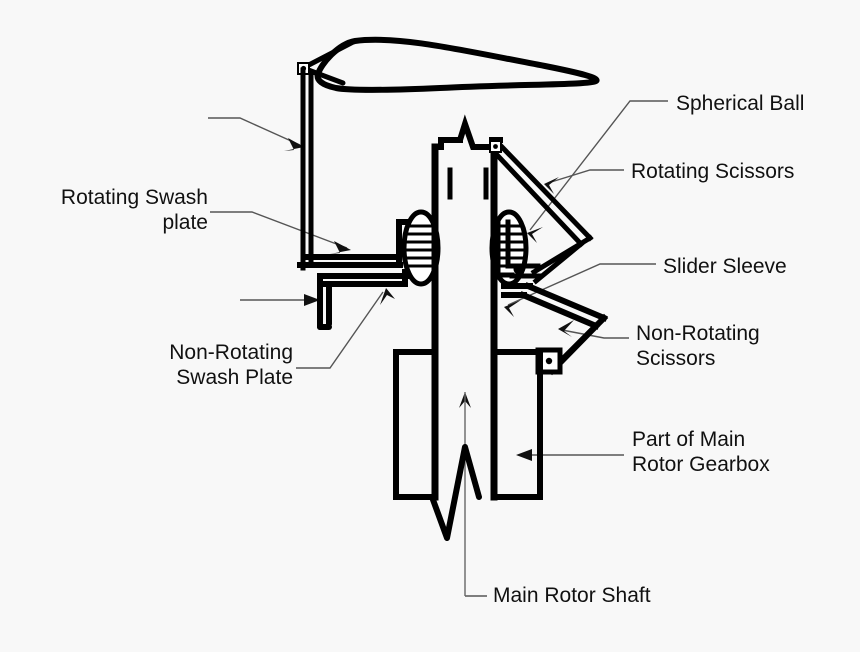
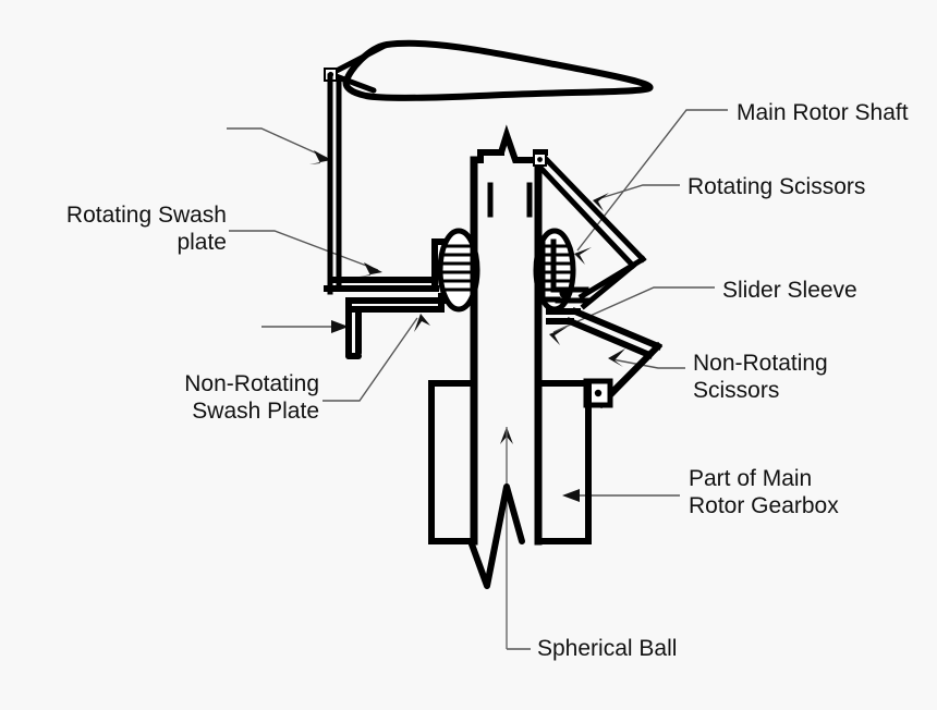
  Rotating Swash
  plate
  Non-Rotating
  Swash Plate
- Spherical Ball
+ Main Rotor Shaft
  Rotating Scissors
  Slider Sleeve
  Non-Rotating
  Scissors
  Part of Main
  Rotor Gearbox
- Main Rotor Shaft
+ Spherical Ball
